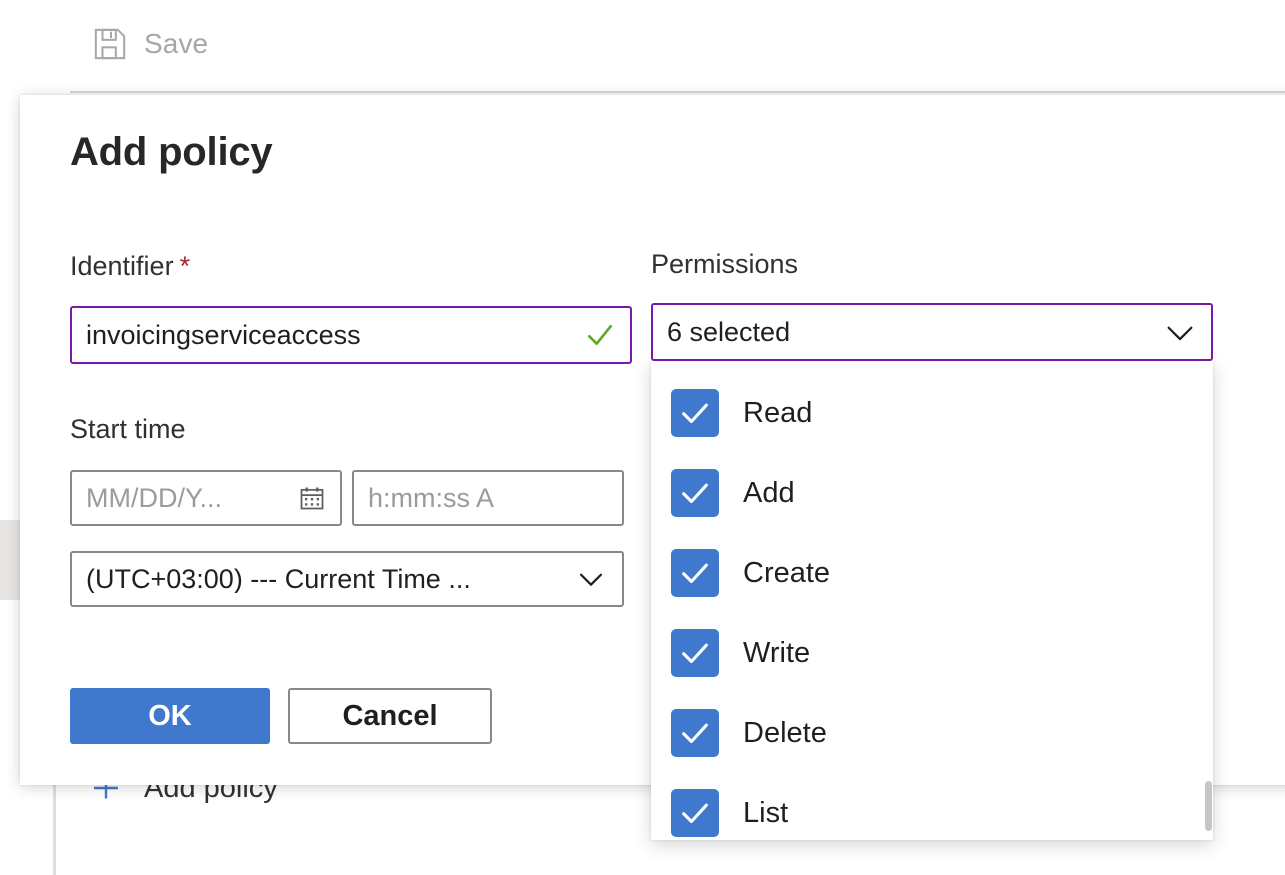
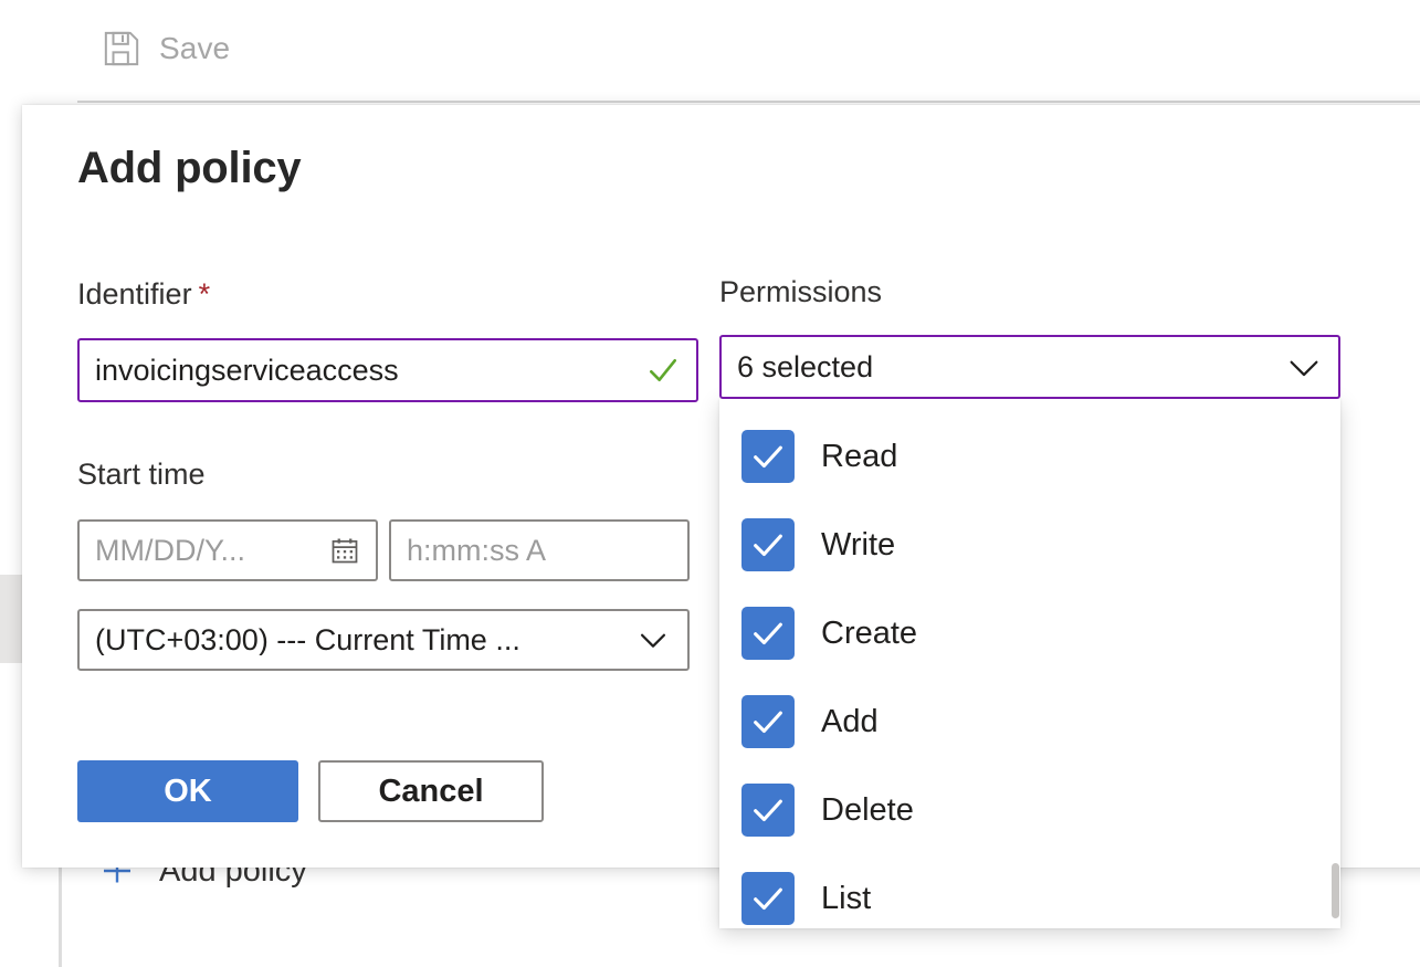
  Save
  Add policy
  Add policy
  Identifier *
  invoicingserviceaccess
  Start time
  MM/DD/Y...
  h:mm:ss A
  (UTC+03:00) --- Current Time ...
  OK
  Cancel
  Permissions
  6 selected
  Read
- Add
+ Write
  Create
- Write
+ Add
  Delete
  List
